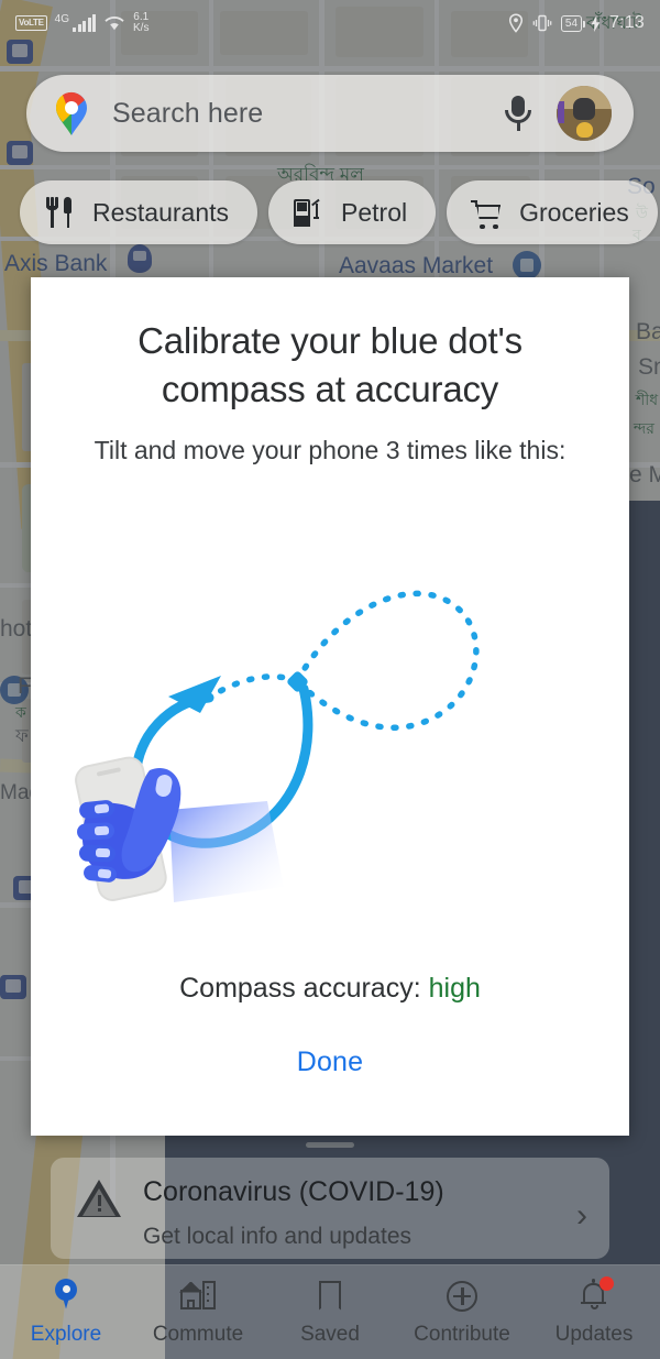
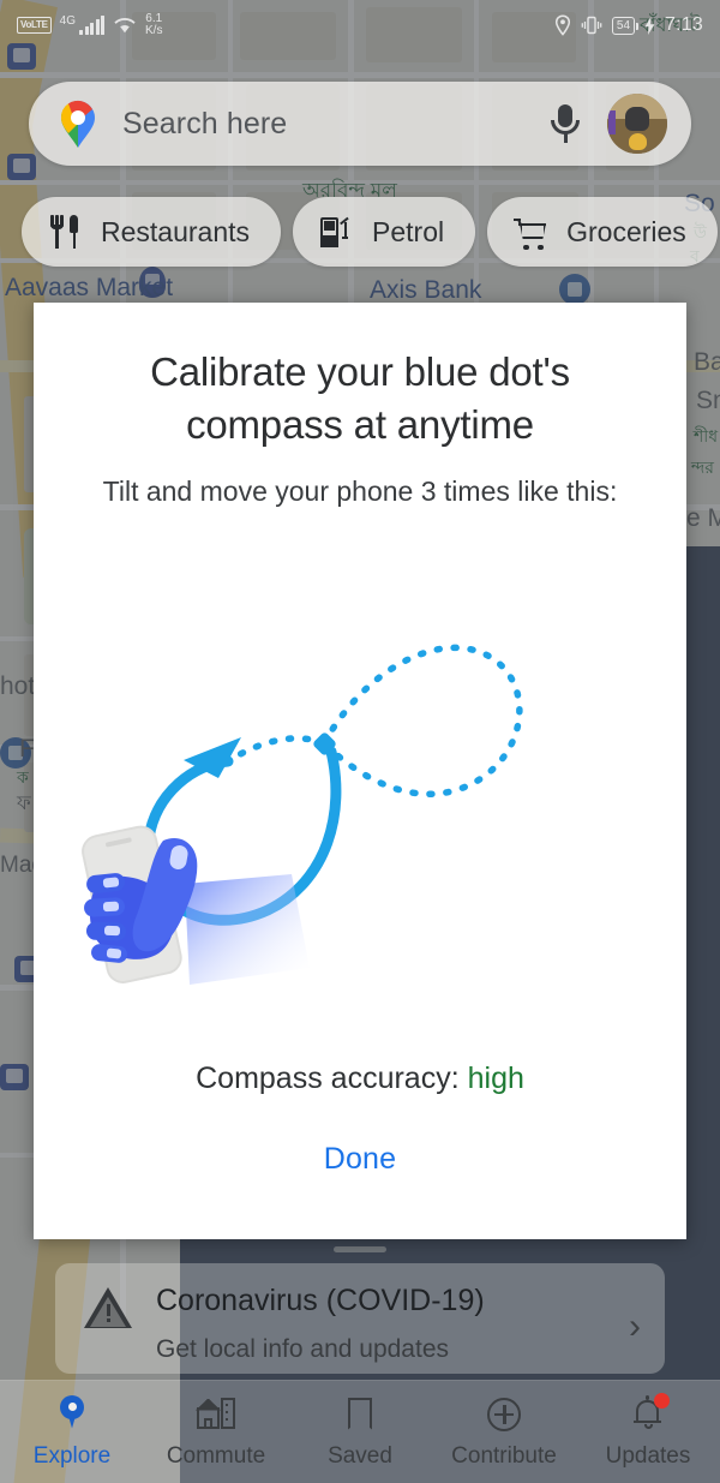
- Axis Bank
+ Aavaas Market
  অরবিন্দ মল
- Aavaas Market
+ Axis Bank
  So
  ব
  hot
  F
  ক
  ফ
  Ba
  শীধ
  ন্দর
  e M
  VoLTE
  4G
  6.1
  K/s
  54
  7:13
  Search here
  Restaurants
  Petrol
  Groceries
- Calibrate your blue dot's compass at accuracy
+ Calibrate your blue dot's compass at anytime
  Tilt and move your phone 3 times like this:
  Compass accuracy: high
  Done
  Coronavirus (COVID-19)
  Get local info and updates
  ›
  Explore
  Commute
  Saved
  Contribute
  Updates
